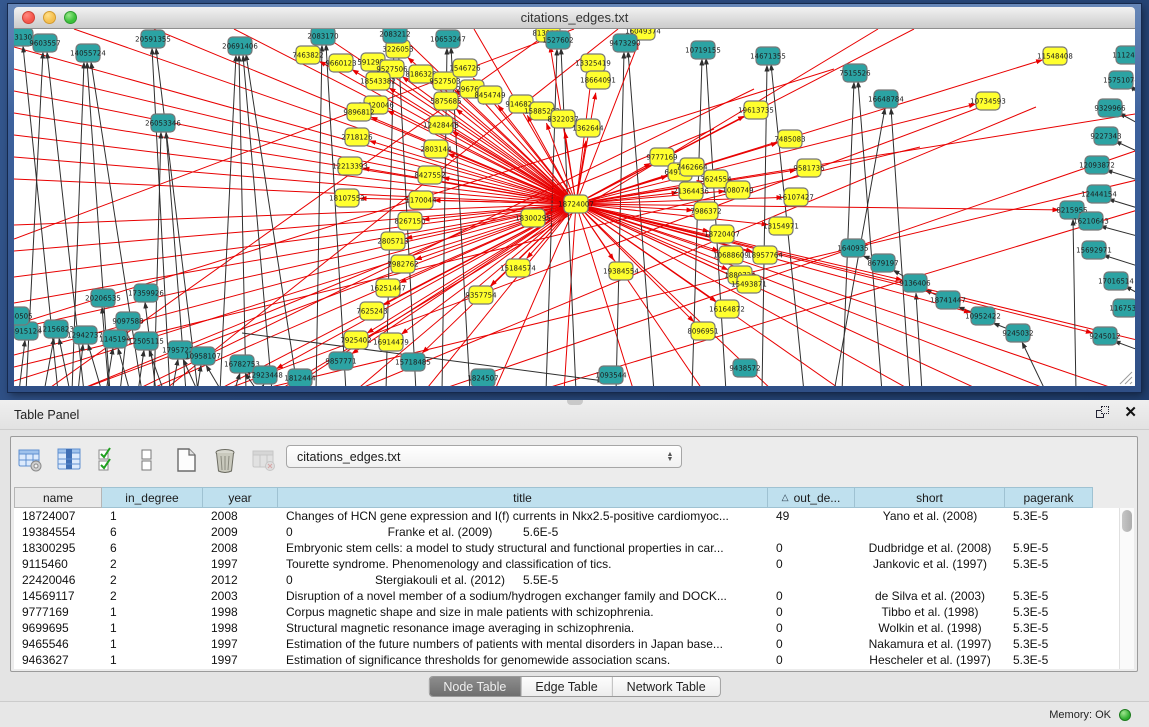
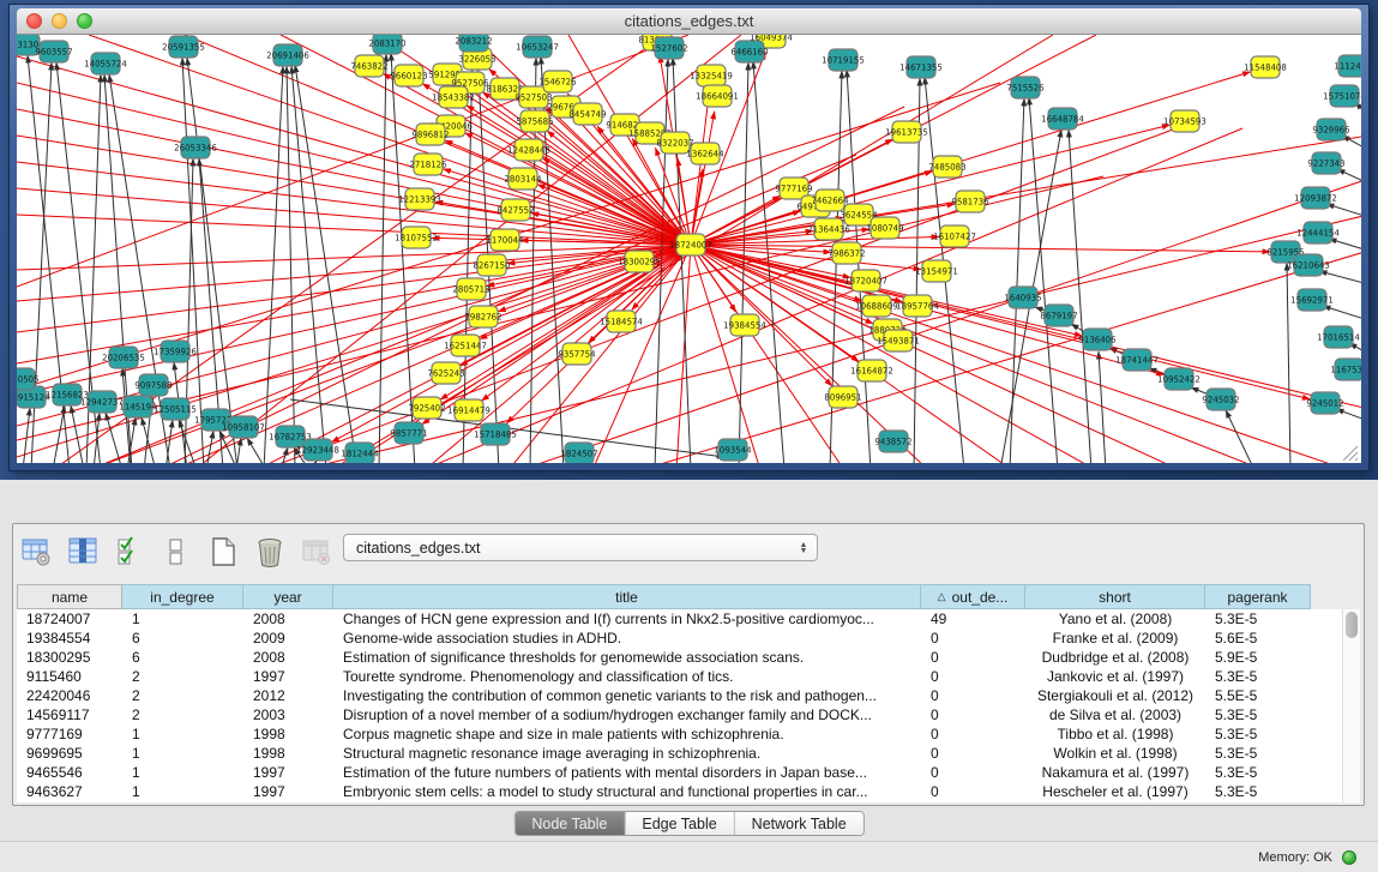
  citations_edges.txt
  18724007
  7463822
  9660123
  59129
  3226053
  9527506
  818632
  9527503
  1546726
  29676
  5875685
  18543382
  9896812
  12428448
  2718126
  2803144
  12213393
  8427552
  18107552
  1170044
  8267150
  18300295
  8454749
  91468
  158852
  8322037
  1362644
  13325419
  18664091
  16049374
  9777169
  7462664
  3624554
  21364436
  1080749
  7986372
  18720407
  10688609
  19384554
  19613735
  7485083
  9581736
  16107427
  13154971
  18957764
  15493871
  16164872
  8096951
  11548408
  10734593
  2805713
  7982762
  16251447
  7625243
  7925402
  16914479
  9357754
  15184574
  9603557
  14055724
  20591355
  20691406
  2083170
  2083212
  10653247
  1527602
- 9473290
+ 6466160
  10719155
  14671355
  7515526
  16648784
  26053346
  915124
  12156823
  12942737
  1145194
  12505115
  20206535
  17359926
  9097588
  179572
  10958107
  16782753
  12923448
  1812444
  9857771
  15718485
  1824507
  1093544
  9438572
  1640935
  8679197
  9136406
  18741447
  10952422
  9245032
  11124
  1575107
  9329966
  9227343
  12093872
  12444154
  8215955
  16210643
  15692971
  17016514
  116753
  9245012
- Table Panel
- ✕
  citations_edges.txt
  name
  in_degree
  year
  title
  △
  out_de...
  short
  pagerank
  18724007
  1
  2008
  Changes of HCN gene expression and I(f) currents in Nkx2.5-positive cardiomyoc...
  49
  Yano et al. (2008)
  5.3E-5
  19384554
  6
  2009
+ Genome-wide association studies in ADHD.
  0
  Franke et al. (2009)
  5.6E-5
  18300295
  6
  2008
- Embryonic stem cells: a model to study structural and functional properties in car...
+ Estimation of significance thresholds for genomewide association scans.
  0
  Dudbridge et al. (2008)
  5.9E-5
  9115460
  2
  1997
  Tourette syndrome. Phenomenology and classification of tics.
  0
  Jankovic et al. (1997)
  5.3E-5
  22420046
  2
  2012
+ Investigating the contribution of common genetic variants to the risk and pathogen...
  0
  Stergiakouli et al. (2012)
  5.5E-5
  14569117
  2
  2003
  Disruption of a novel member of a sodium/hydrogen exchanger family and DOCK...
  0
  de Silva et al. (2003)
  5.3E-5
  9777169
  1
  1998
  Corpus magnetic shape and size in male patients with schizophrenia.
  0
  Tibbo et al. (1998)
  5.3E-5
  9699695
  1
  1998
  Structural magnetic resonance image averaging in schizophrenia.
  0
  Wolkin et al. (1998)
  5.3E-5
  9465546
  1
  1997
  Estimation of the future numbers of patients with mental disorders in Japan base...
  0
  Nakamura et al. (1997)
  5.3E-5
  9463627
  1
  1997
- Estimation of significance thresholds for genomewide association scans.
+ Embryonic stem cells: a model to study structural and functional properties in car...
  0
  Hescheler et al. (1997)
  5.3E-5
  Node Table
  Edge Table
  Network Table
  Memory: OK
